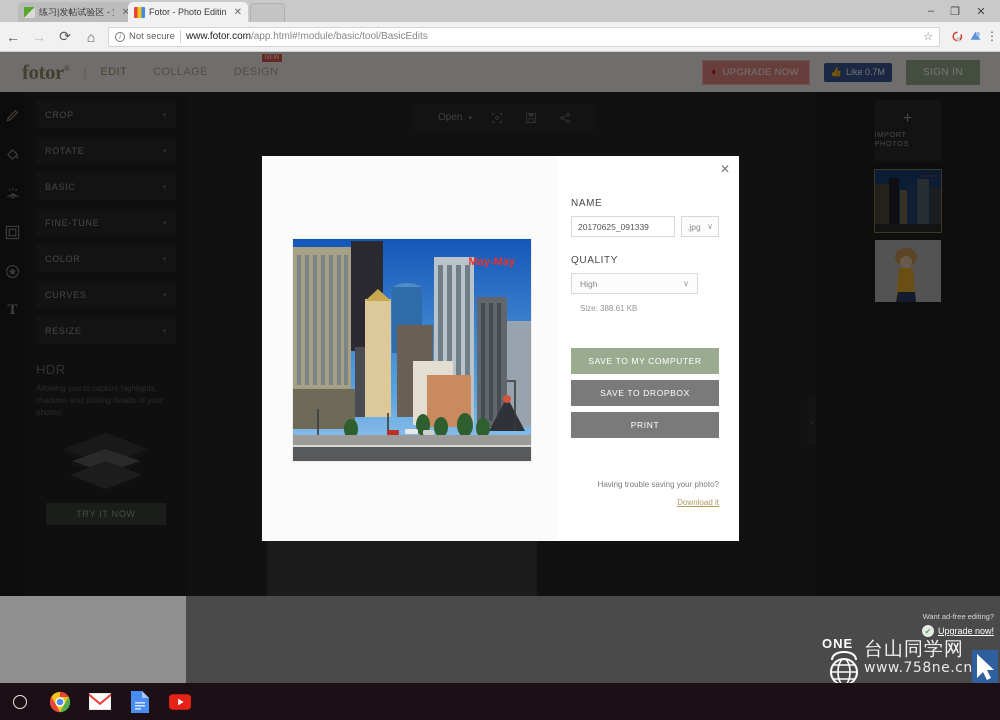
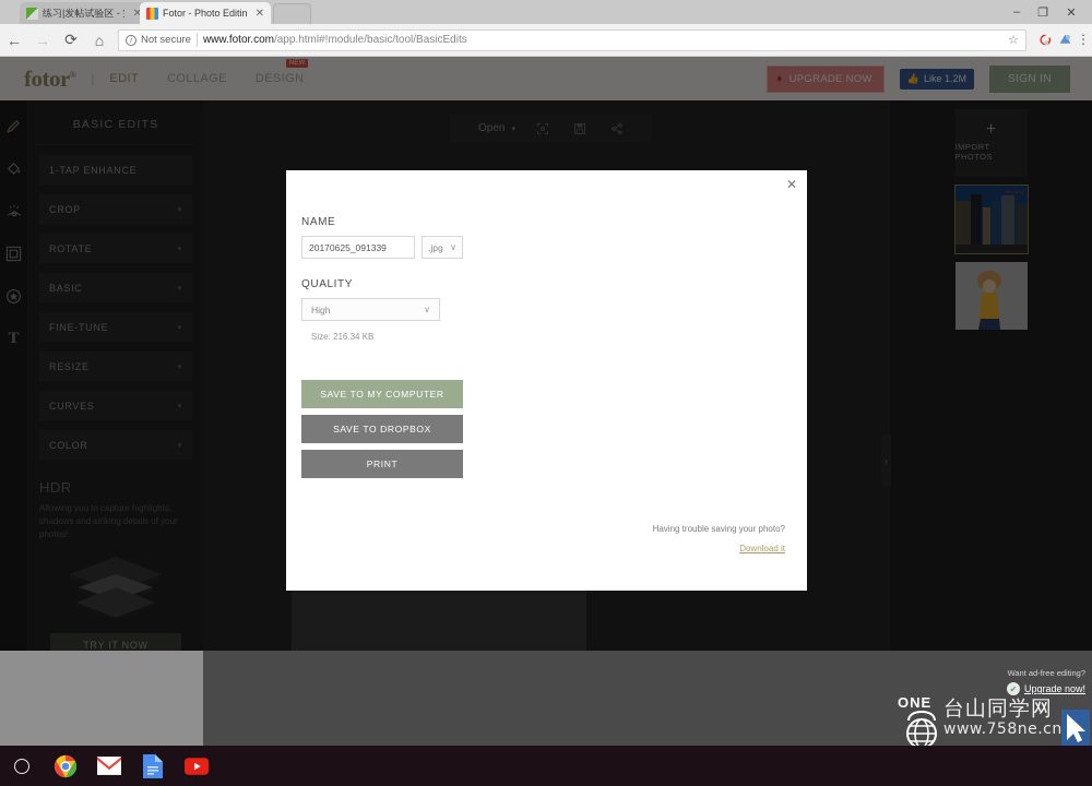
  练习|发帖试验区 -
  ✕
  Fotor - Photo Editin
  ✕
  –
  ❐
  ✕
  ←
  →
  ⟳
  ⌂
  Not secure
  www.fotor.com/app.html#!module/basic/tool/BasicEdits
  ☆
  ⋮
  fotor®
  EDIT
  COLLAGE
  DESIGN
  ♦
  UPGRADE NOW
  👍
- Like 0.7M
+ Like 1.2M
  SIGN IN
  T
+ BASIC EDITS
+ 1-TAP ENHANCE
  CROP
  ROTATE
  BASIC
  FINE-TUNE
- COLOR
+ RESIZE
  CURVES
- RESIZE
+ COLOR
  HDR
  TRY IT NOW
  Open
  +
  IMPORT PHOTOS
  ›
- May-May
  ✕
  NAME
  20170625_091339
  .jpg
  ∨
  QUALITY
  High
  ∨
- Size: 388.61 KB
+ Size: 216.34 KB
  SAVE TO MY COMPUTER
  SAVE TO DROPBOX
  PRINT
  Having trouble saving your photo?
  Download it
  Want ad-free editing?
  ✔
  Upgrade now!
  ONE
  台山同学网
  www.758ne.cn
